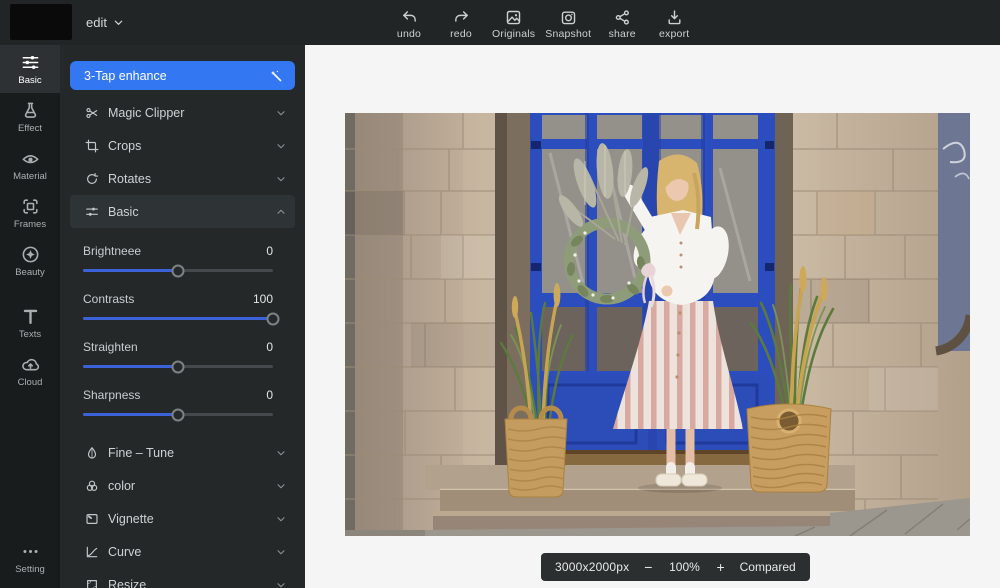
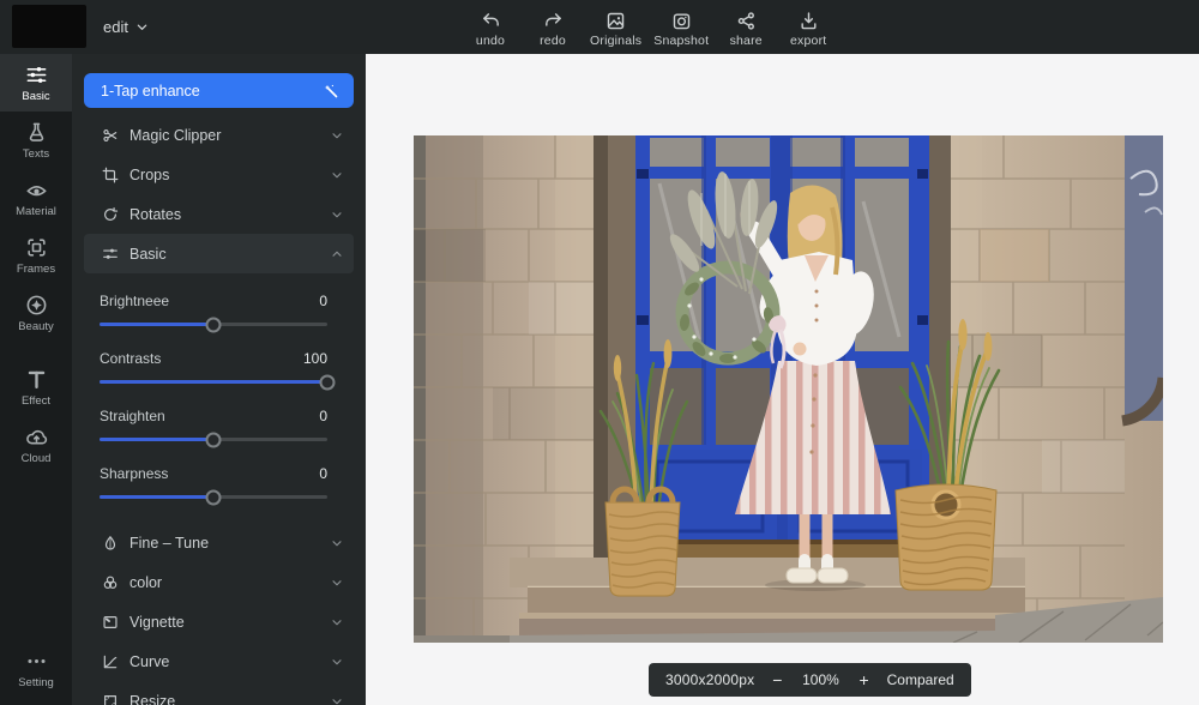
  edit
  undo
  redo
  Originals
  Snapshot
  share
  export
  Basic
- Effect
+ Texts
  Material
  Frames
  Beauty
- Texts
+ Effect
  Cloud
  Setting
- 3-Tap enhance
+ 1-Tap enhance
  Magic Clipper
  Crops
  Rotates
  Basic
  Brightneee
  0
  Contrasts
  100
  Straighten
  0
  Sharpness
  0
  Fine – Tune
  color
  Vignette
  Curve
  Resize
  3000x2000px
  −
  100%
  +
  Compared
